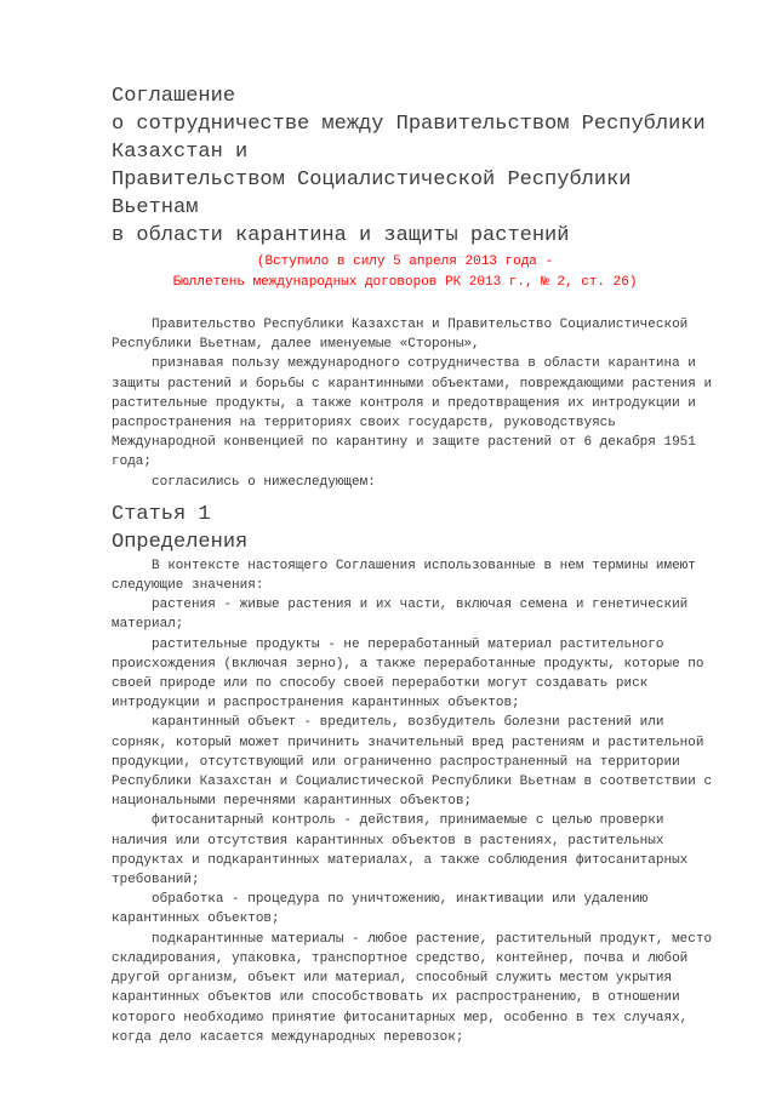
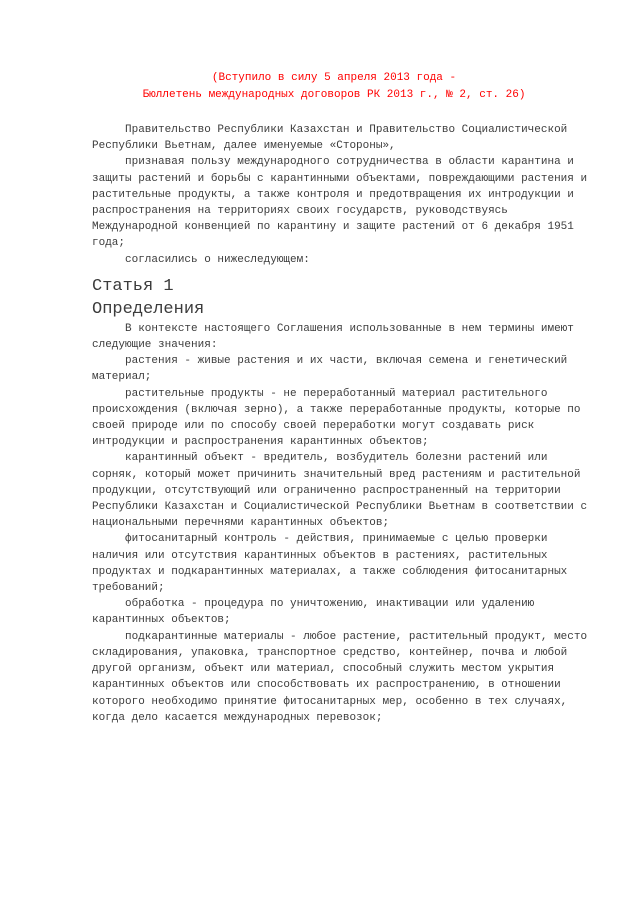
- Соглашение
- о сотрудничестве между Правительством Республики
- Казахстан и
- Правительством Социалистической Республики
- Вьетнам
- в области карантина и защиты растений
  (Вступило в силу 5 апреля 2013 года -
  Бюллетень международных договоров РК 2013 г., № 2, ст. 26)
  Правительство Республики Казахстан и Правительство Социалистической
  Республики Вьетнам, далее именуемые «Стороны»,
  признавая пользу международного сотрудничества в области карантина и
  защиты растений и борьбы с карантинными объектами, повреждающими растения и
  растительные продукты, а также контроля и предотвращения их интродукции и
  распространения на территориях своих государств, руководствуясь
  Международной конвенцией по карантину и защите растений от 6 декабря 1951
  года;
  согласились о нижеследующем:
  Статья 1
  Определения
  В контексте настоящего Соглашения использованные в нем термины имеют
  следующие значения:
  растения - живые растения и их части, включая семена и генетический
  материал;
  растительные продукты - не переработанный материал растительного
  происхождения (включая зерно), а также переработанные продукты, которые по
  своей природе или по способу своей переработки могут создавать риск
  интродукции и распространения карантинных объектов;
  карантинный объект - вредитель, возбудитель болезни растений или
  сорняк, который может причинить значительный вред растениям и растительной
  продукции, отсутствующий или ограниченно распространенный на территории
  Республики Казахстан и Социалистической Республики Вьетнам в соответствии с
  национальными перечнями карантинных объектов;
  фитосанитарный контроль - действия, принимаемые с целью проверки
  наличия или отсутствия карантинных объектов в растениях, растительных
  продуктах и подкарантинных материалах, а также соблюдения фитосанитарных
  требований;
  обработка - процедура по уничтожению, инактивации или удалению
  карантинных объектов;
  подкарантинные материалы - любое растение, растительный продукт, место
  складирования, упаковка, транспортное средство, контейнер, почва и любой
  другой организм, объект или материал, способный служить местом укрытия
  карантинных объектов или способствовать их распространению, в отношении
  которого необходимо принятие фитосанитарных мер, особенно в тех случаях,
  когда дело касается международных перевозок;
